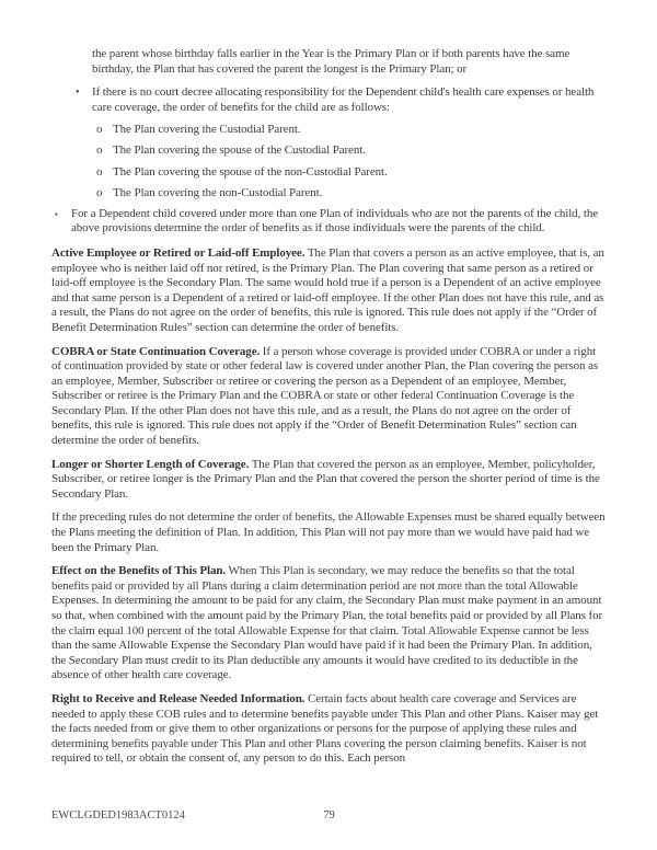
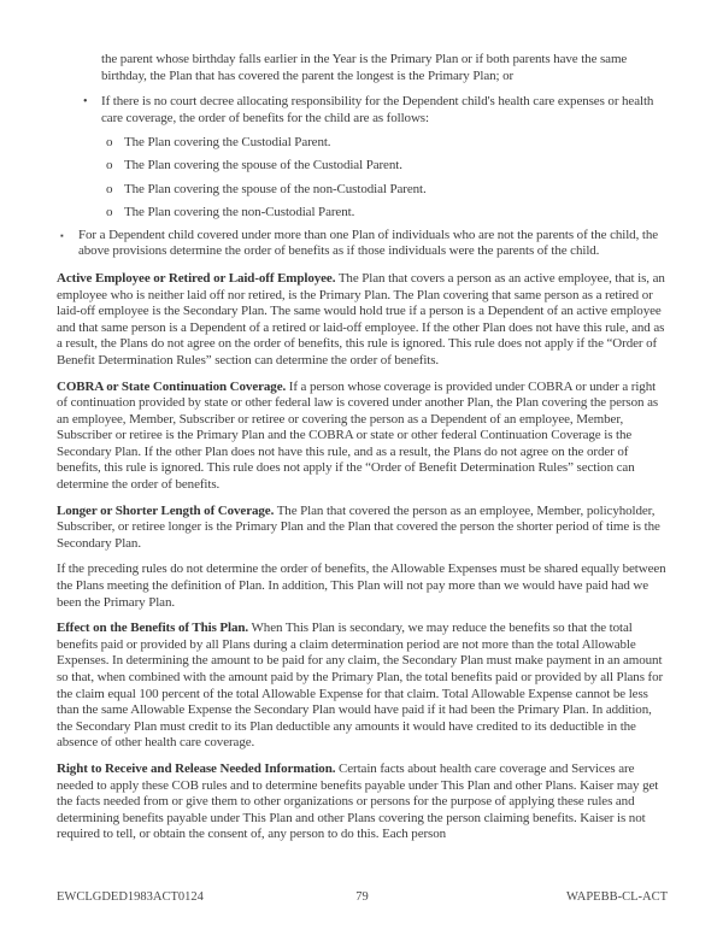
  the parent whose birthday falls earlier in the Year is the Primary Plan or if both parents have the same birthday, the Plan that has covered the parent the longest is the Primary Plan; or
  •
  If there is no court decree allocating responsibility for the Dependent child's health care expenses or health care coverage, the order of benefits for the child are as follows:
  o
  The Plan covering the Custodial Parent.
  o
  The Plan covering the spouse of the Custodial Parent.
  o
  The Plan covering the spouse of the non-Custodial Parent.
  o
  The Plan covering the non-Custodial Parent.
  ▪
  For a Dependent child covered under more than one Plan of individuals who are not the parents of the child, the above provisions determine the order of benefits as if those individuals were the parents of the child.
  Active Employee or Retired or Laid-off Employee. The Plan that covers a person as an active employee, that is, an employee who is neither laid off nor retired, is the Primary Plan. The Plan covering that same person as a retired or laid-off employee is the Secondary Plan. The same would hold true if a person is a Dependent of an active employee and that same person is a Dependent of a retired or laid-off employee. If the other Plan does not have this rule, and as a result, the Plans do not agree on the order of benefits, this rule is ignored. This rule does not apply if the “Order of Benefit Determination Rules” section can determine the order of benefits.
  COBRA or State Continuation Coverage. If a person whose coverage is provided under COBRA or under a right of continuation provided by state or other federal law is covered under another Plan, the Plan covering the person as an employee, Member, Subscriber or retiree or covering the person as a Dependent of an employee, Member, Subscriber or retiree is the Primary Plan and the COBRA or state or other federal Continuation Coverage is the Secondary Plan. If the other Plan does not have this rule, and as a result, the Plans do not agree on the order of benefits, this rule is ignored. This rule does not apply if the “Order of Benefit Determination Rules” section can determine the order of benefits.
  Longer or Shorter Length of Coverage. The Plan that covered the person as an employee, Member, policyholder, Subscriber, or retiree longer is the Primary Plan and the Plan that covered the person the shorter period of time is the Secondary Plan.
  If the preceding rules do not determine the order of benefits, the Allowable Expenses must be shared equally between the Plans meeting the definition of Plan. In addition, This Plan will not pay more than we would have paid had we been the Primary Plan.
  Effect on the Benefits of This Plan. When This Plan is secondary, we may reduce the benefits so that the total benefits paid or provided by all Plans during a claim determination period are not more than the total Allowable Expenses. In determining the amount to be paid for any claim, the Secondary Plan must make payment in an amount so that, when combined with the amount paid by the Primary Plan, the total benefits paid or provided by all Plans for the claim equal 100 percent of the total Allowable Expense for that claim. Total Allowable Expense cannot be less than the same Allowable Expense the Secondary Plan would have paid if it had been the Primary Plan. In addition, the Secondary Plan must credit to its Plan deductible any amounts it would have credited to its deductible in the absence of other health care coverage.
  Right to Receive and Release Needed Information. Certain facts about health care coverage and Services are needed to apply these COB rules and to determine benefits payable under This Plan and other Plans. Kaiser may get the facts needed from or give them to other organizations or persons for the purpose of applying these rules and determining benefits payable under This Plan and other Plans covering the person claiming benefits. Kaiser is not required to tell, or obtain the consent of, any person to do this. Each person
  EWCLGDED1983ACT0124
  79
+ WAPEBB-CL-ACT
